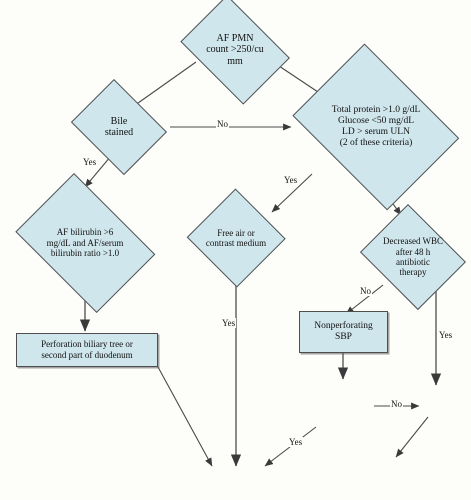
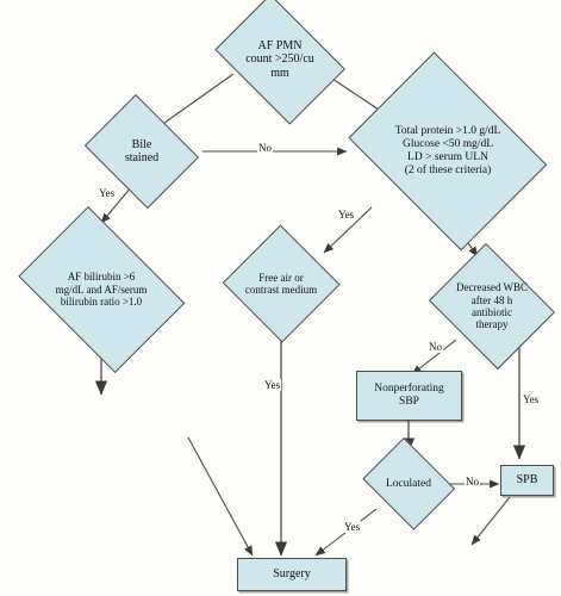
  AF PMN
  count >250/cu
  mm
  Bile
  stained
  Total protein >1.0 g/dL
  Glucose <50 mg/dL
  LD > serum ULN
  (2 of these criteria)
  AF bilirubin >6
  mg/dL and AF/serum
  bilirubin ratio >1.0
  Free air or
  contrast medium
  Decreased WBC
  after 48 h
  antibiotic
  therapy
- Perforation biliary tree or
- second part of duodenum
  Nonperforating
  SBP
+ Loculated
+ SPB
+ Surgery
  No
  Yes
  Yes
  Yes
  No
  Yes
  No
  Yes
